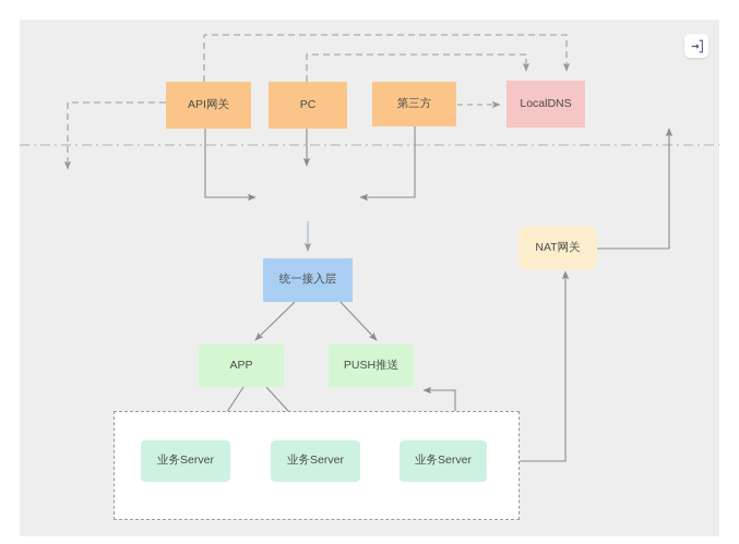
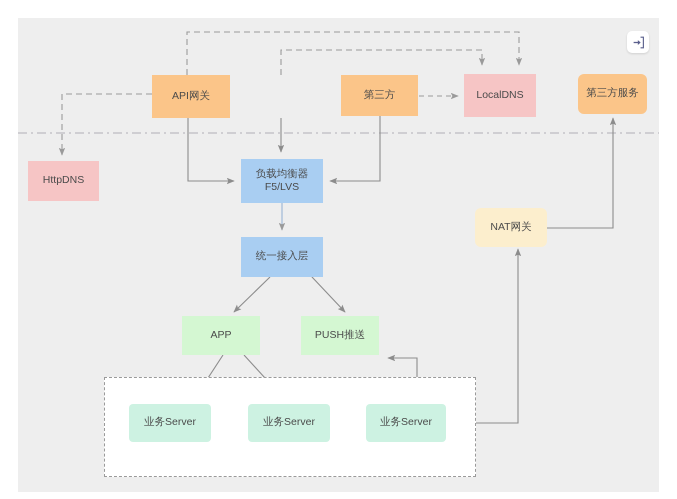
  API网关
- PC
  第三方
  LocalDNS
+ 第三方服务
+ HttpDNS
+ 负载均衡器
+ F5/LVS
  统一接入层
  APP
  PUSH推送
  NAT网关
  业务Server
  业务Server
  业务Server
